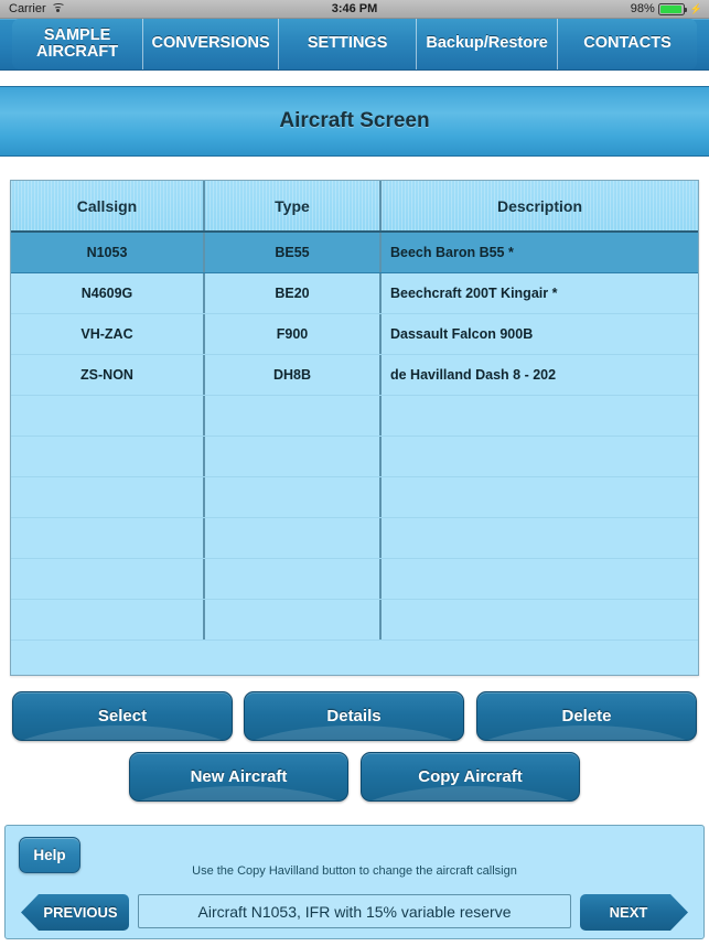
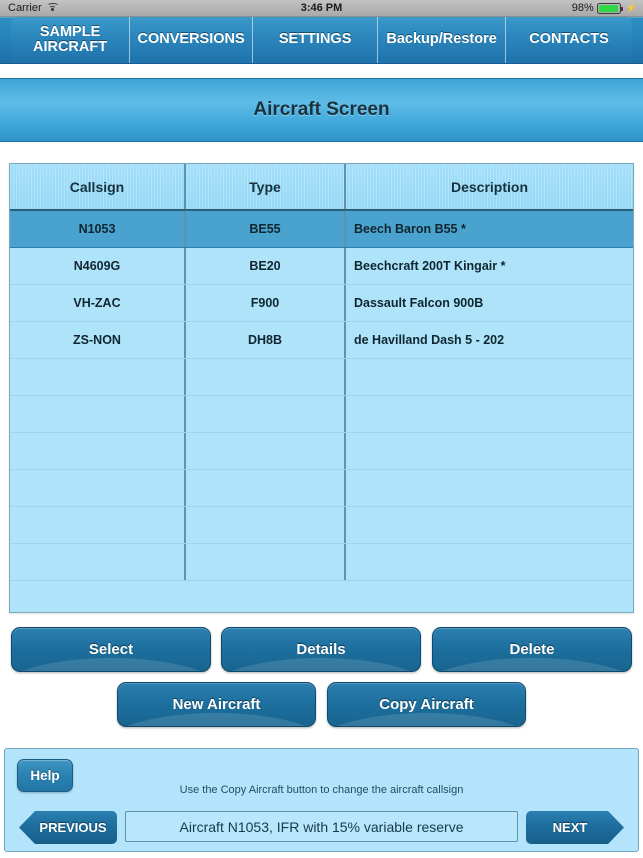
  Carrier
  3:46 PM
  98%
  ⚡
  SAMPLE
  AIRCRAFT
  CONVERSIONS
  SETTINGS
  Backup/Restore
  CONTACTS
  Aircraft Screen
  Callsign
  Type
  Description
  N1053
  BE55
  Beech Baron B55 *
  N4609G
  BE20
  Beechcraft 200T Kingair *
  VH-ZAC
  F900
  Dassault Falcon 900B
  ZS-NON
  DH8B
- de Havilland Dash 8 - 202
+ de Havilland Dash 5 - 202
  Select
  Details
  Delete
  New Aircraft
  Copy Aircraft
  Help
- Use the Copy Havilland button to change the aircraft callsign
+ Use the Copy Aircraft button to change the aircraft callsign
  PREVIOUS
  Aircraft N1053, IFR with 15% variable reserve
  NEXT
